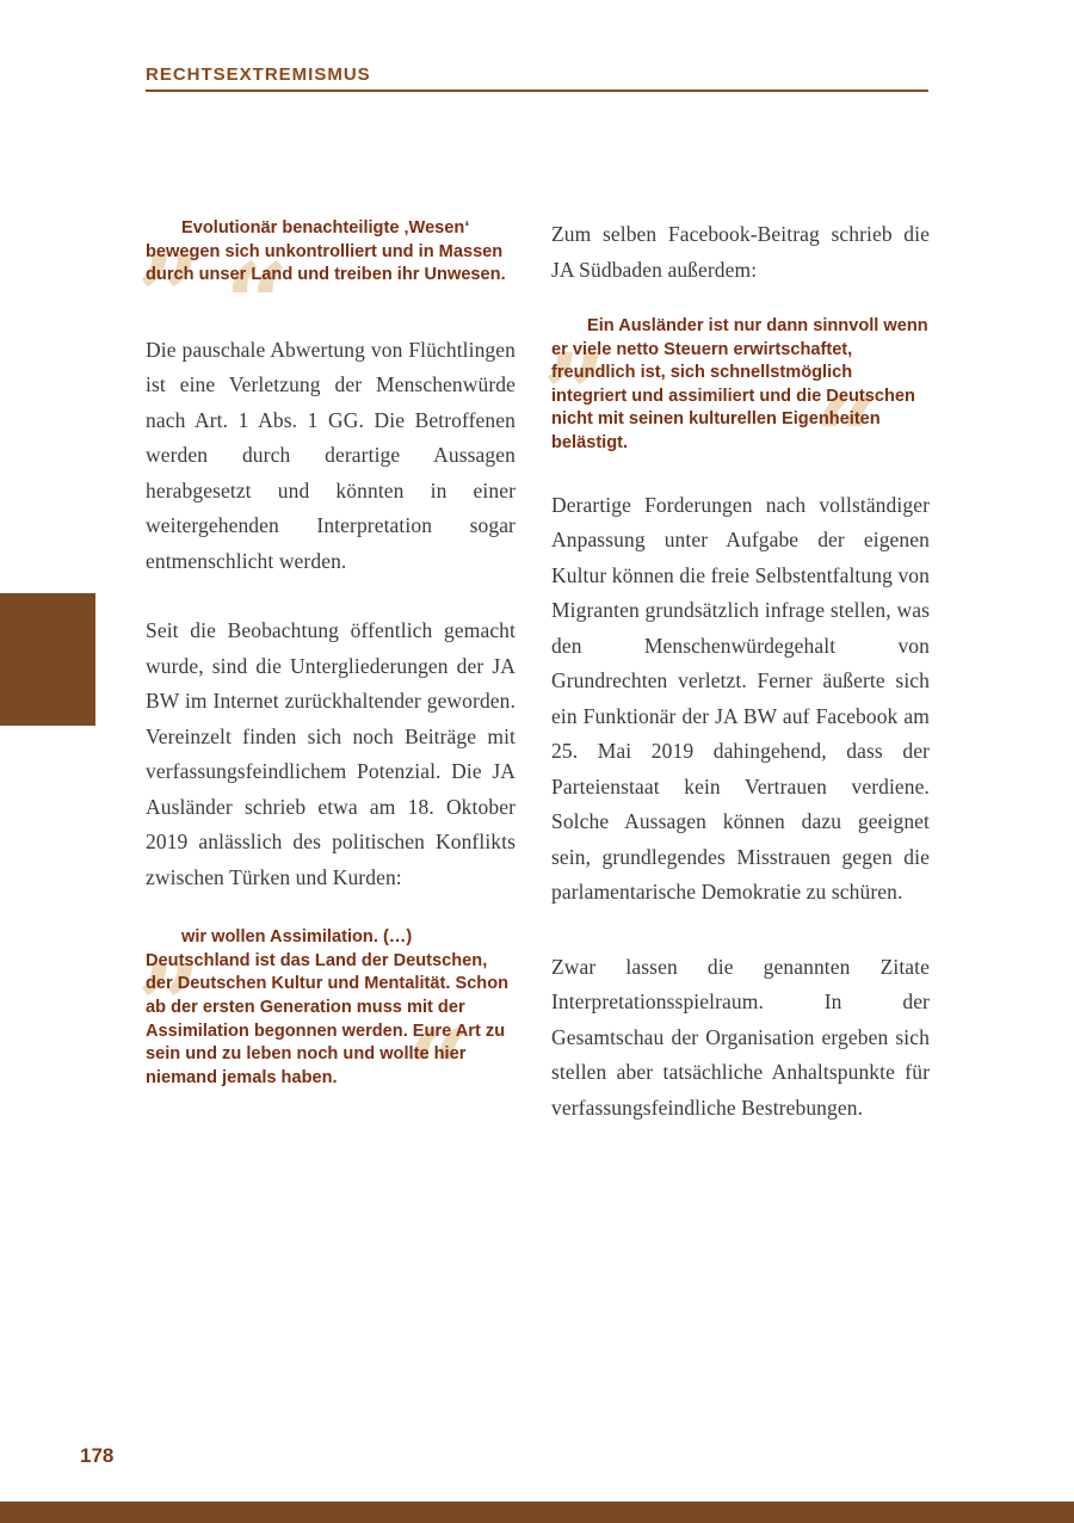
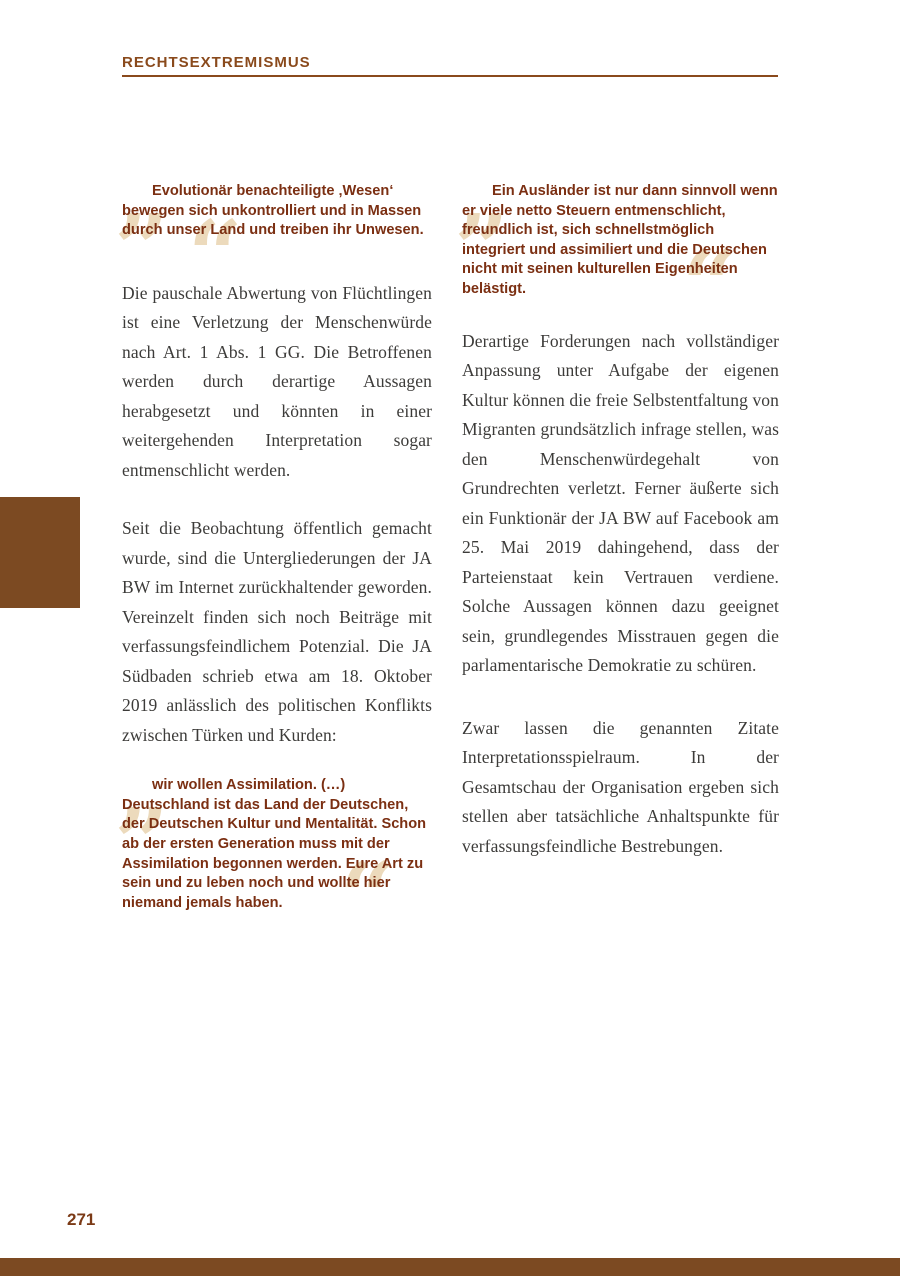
  RECHTSEXTREMISMUS
  „
  “
  Evolutionär benachteiligte ‚Wesen‘ bewegen sich unkontrolliert und in Massen durch unser Land und treiben ihr Unwesen.
  Die pauschale Abwertung von Flüchtlingen ist eine Verletzung der Menschenwürde nach Art. 1 Abs. 1 GG. Die Betroffenen werden durch derartige Aussagen herabgesetzt und könnten in einer weitergehenden Interpretation sogar entmenschlicht werden.
- Seit die Beobachtung öffentlich gemacht wurde, sind die Untergliederungen der JA BW im Internet zurückhaltender geworden. Vereinzelt finden sich noch Beiträge mit verfassungsfeindlichem Potenzial. Die JA Ausländer schrieb etwa am 18. Oktober 2019 anlässlich des politischen Konflikts zwischen Türken und Kurden:
+ Seit die Beobachtung öffentlich gemacht wurde, sind die Untergliederungen der JA BW im Internet zurückhaltender geworden. Vereinzelt finden sich noch Beiträge mit verfassungsfeindlichem Potenzial. Die JA Südbaden schrieb etwa am 18. Oktober 2019 anlässlich des politischen Konflikts zwischen Türken und Kurden:
  „
  “
  wir wollen Assimilation. (…) Deutschland ist das Land der Deutschen, der Deutschen Kultur und Mentalität. Schon ab der ersten Generation muss mit der Assimilation begonnen werden. Eure Art zu sein und zu leben noch und wollte hier niemand jemals haben.
- Zum selben Facebook-Beitrag schrieb die JA Südbaden außerdem:
  „
  “
- Ein Ausländer ist nur dann sinnvoll wenn er viele netto Steuern erwirtschaftet, freundlich ist, sich schnellstmöglich integriert und assimiliert und die Deutschen nicht mit seinen kulturellen Eigenheiten belästigt.
+ Ein Ausländer ist nur dann sinnvoll wenn er viele netto Steuern entmenschlicht, freundlich ist, sich schnellstmöglich integriert und assimiliert und die Deutschen nicht mit seinen kulturellen Eigenheiten belästigt.
  Derartige Forderungen nach vollständiger Anpassung unter Aufgabe der eigenen Kultur können die freie Selbstentfaltung von Migranten grundsätzlich infrage stellen, was den Menschenwürdegehalt von Grundrechten verletzt. Ferner äußerte sich ein Funktionär der JA BW auf Facebook am 25. Mai 2019 dahingehend, dass der Parteienstaat kein Vertrauen verdiene. Solche Aussagen können dazu geeignet sein, grundlegendes Misstrauen gegen die parlamentarische Demokratie zu schüren.
  Zwar lassen die genannten Zitate Interpretationsspielraum. In der Gesamtschau der Organisation ergeben sich stellen aber tatsächliche Anhaltspunkte für verfassungsfeindliche Bestrebungen.
- 178
+ 271
